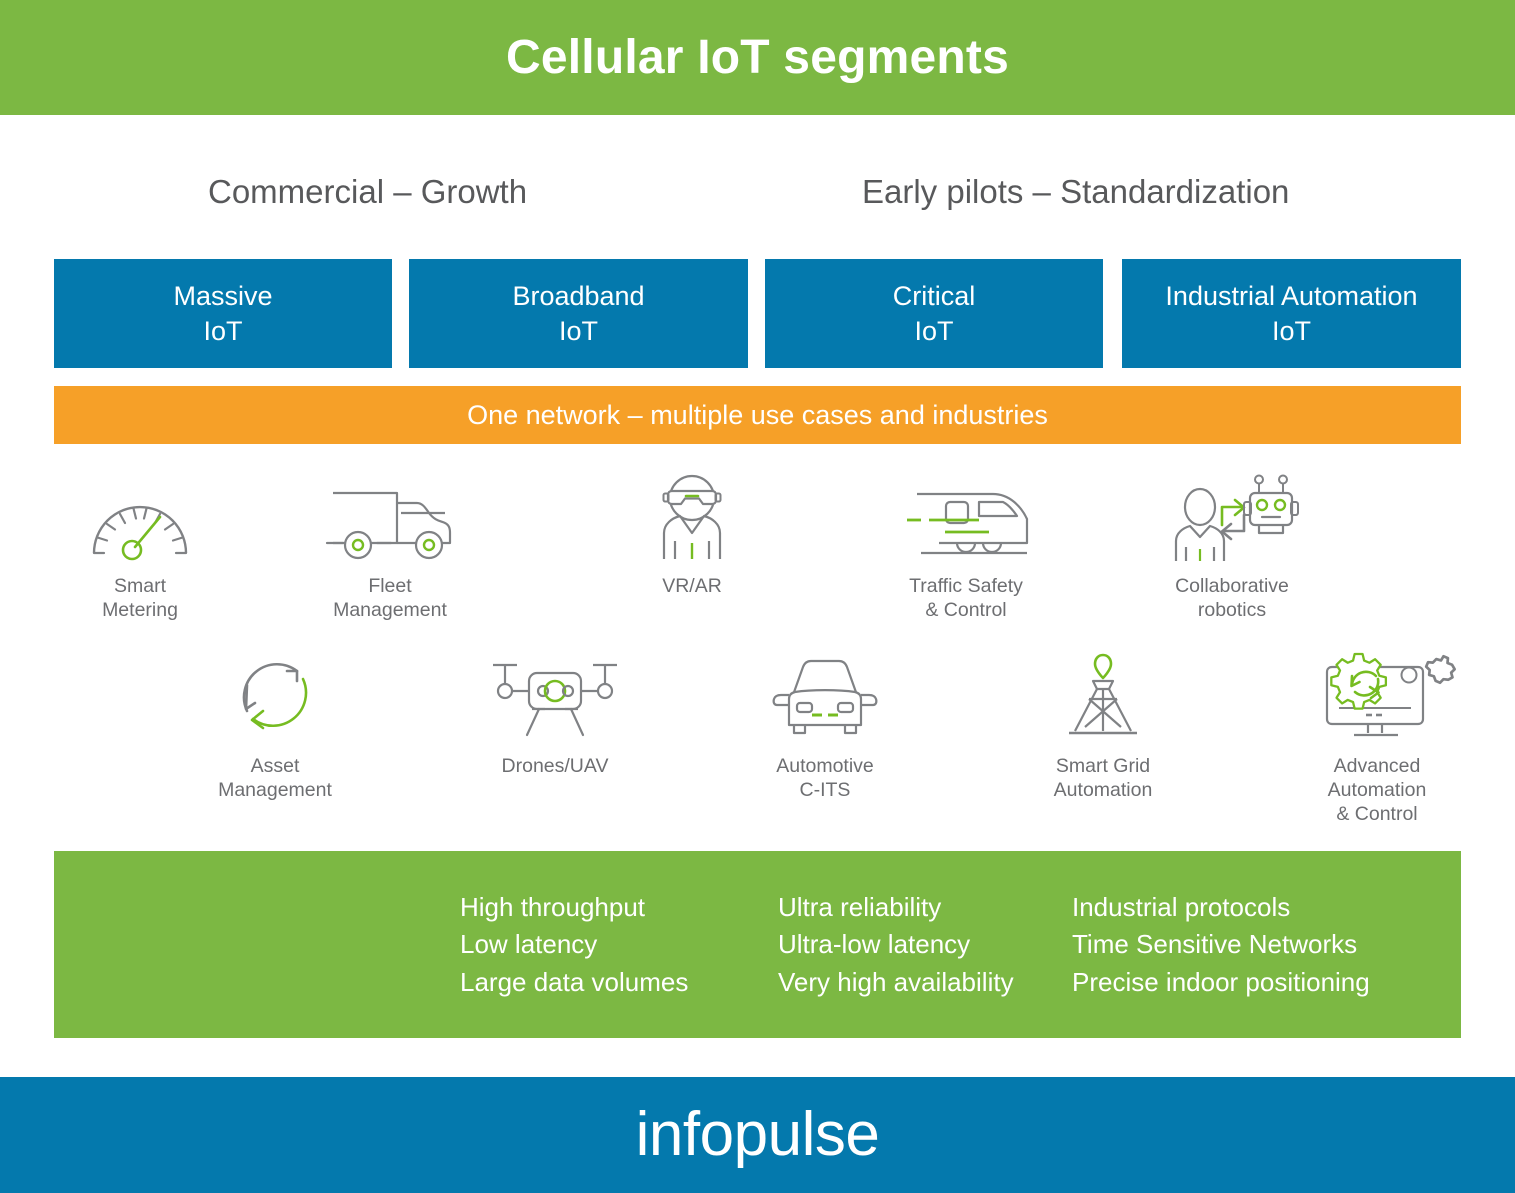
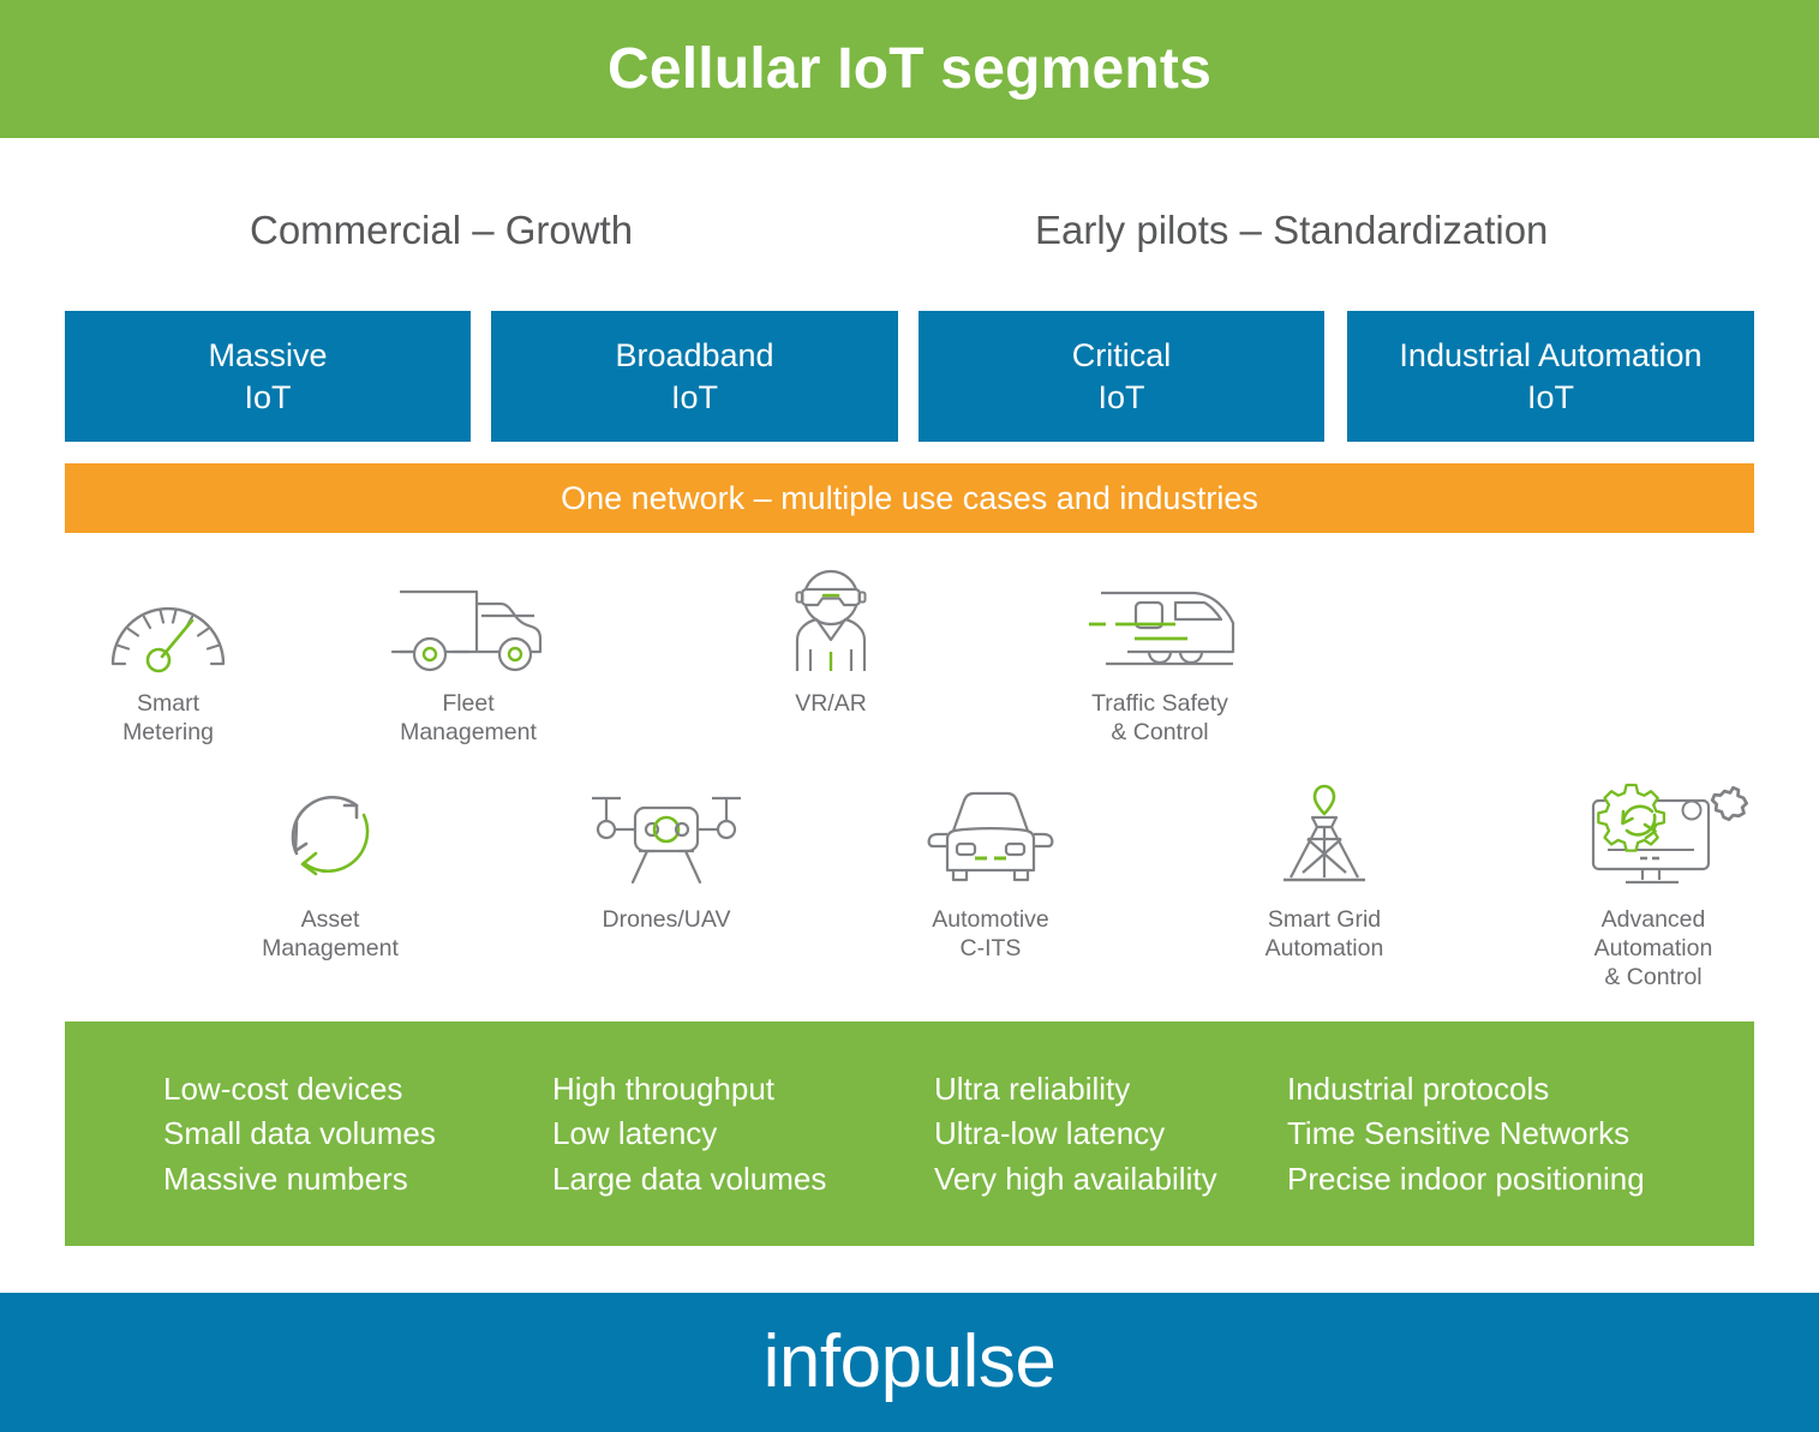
  Cellular IoT segments
  Commercial – Growth
  Early pilots – Standardization
  Massive
  IoT
  Broadband
  IoT
  Critical
  IoT
  Industrial Automation
  IoT
  One network – multiple use cases and industries
  Smart
  Metering
  Fleet
  Management
  VR/AR
  Traffic Safety
  & Control
- Collaborative
- robotics
  Asset
  Management
  Drones/UAV
  Automotive
  C-ITS
  Smart Grid
  Automation
  Advanced
  Automation
  & Control
+ Low-cost devices
+ Small data volumes
+ Massive numbers
  High throughput
  Low latency
  Large data volumes
  Ultra reliability
  Ultra-low latency
  Very high availability
  Industrial protocols
  Time Sensitive Networks
  Precise indoor positioning
  infopulse
